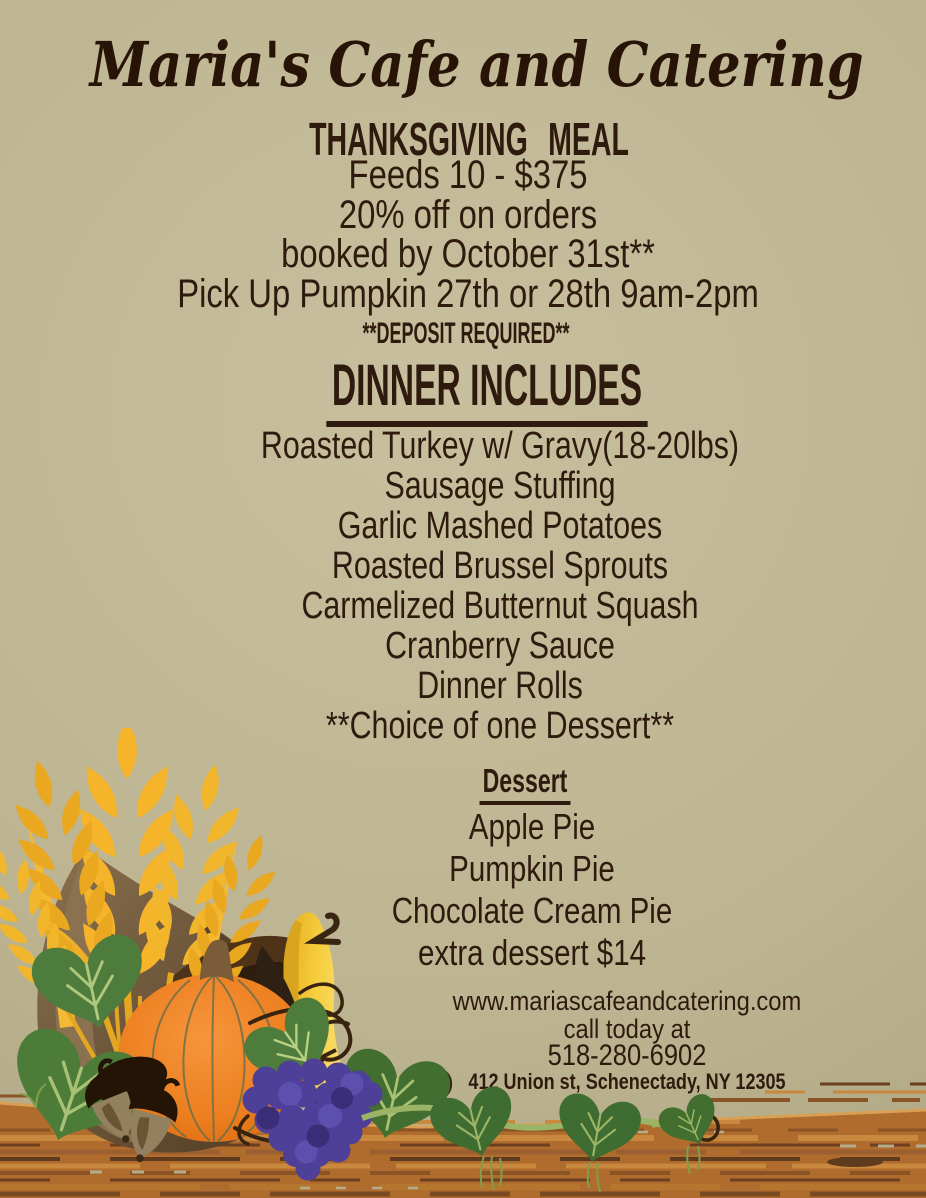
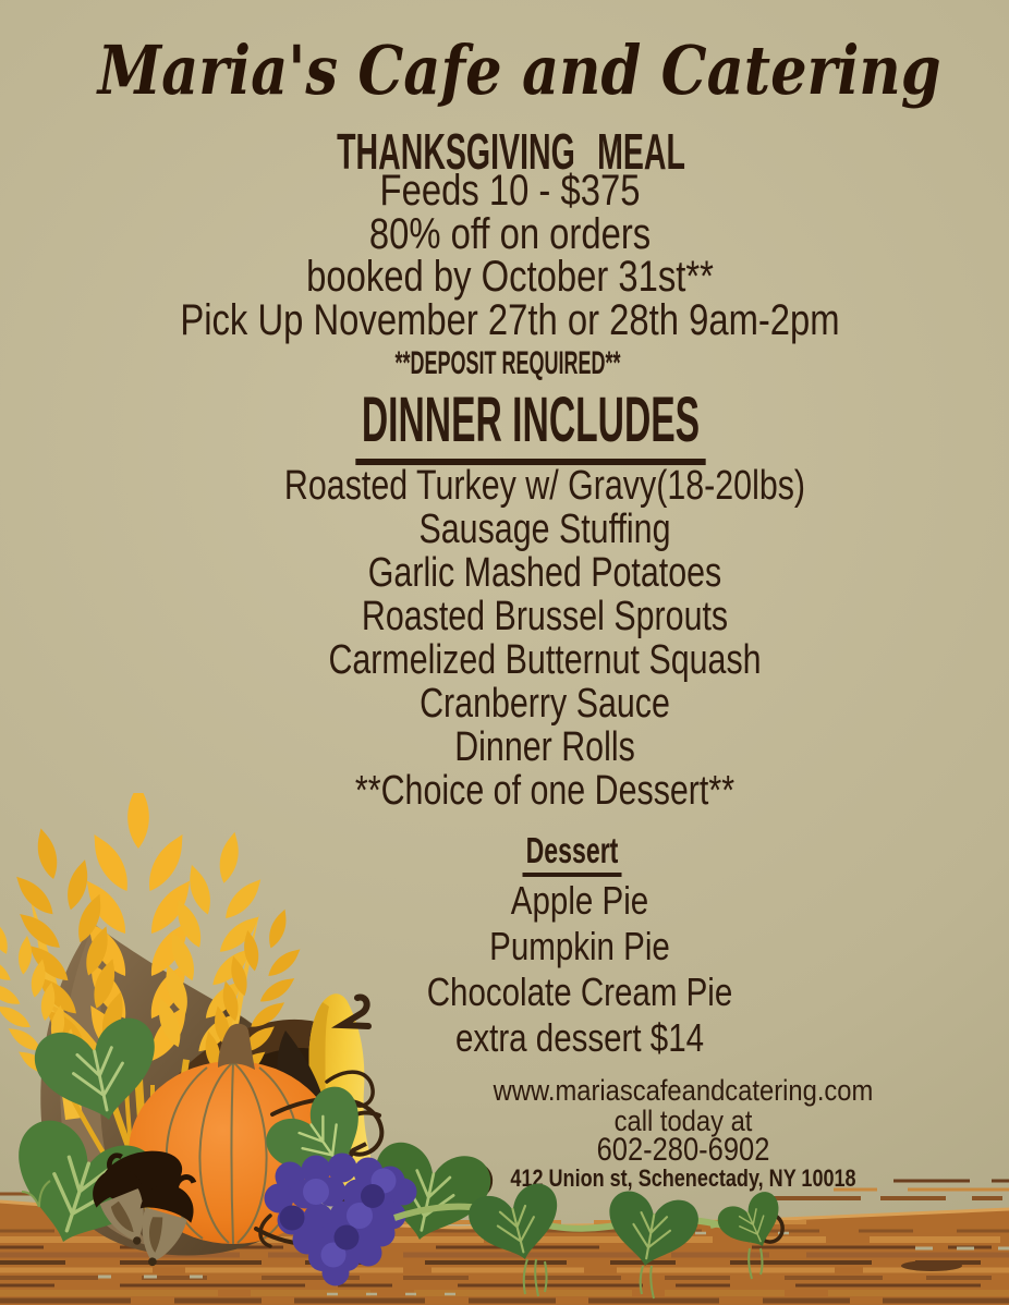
  Maria's Cafe and Catering
  THANKSGIVING MEAL
  Feeds 10 - $375
- 20% off on orders
+ 80% off on orders
  booked by October 31st**
- Pick Up Pumpkin 27th or 28th 9am-2pm
+ Pick Up November 27th or 28th 9am-2pm
  **DEPOSIT REQUIRED**
  DINNER INCLUDES
  Roasted Turkey w/ Gravy(18-20lbs)
  Sausage Stuffing
  Garlic Mashed Potatoes
  Roasted Brussel Sprouts
  Carmelized Butternut Squash
  Cranberry Sauce
  Dinner Rolls
  **Choice of one Dessert**
  Dessert
  Apple Pie
  Pumpkin Pie
  Chocolate Cream Pie
  extra dessert $14
  www.mariascafeandcatering.com
  call today at
- 518-280-6902
+ 602-280-6902
- 412 Union st, Schenectady, NY 12305
+ 412 Union st, Schenectady, NY 10018
